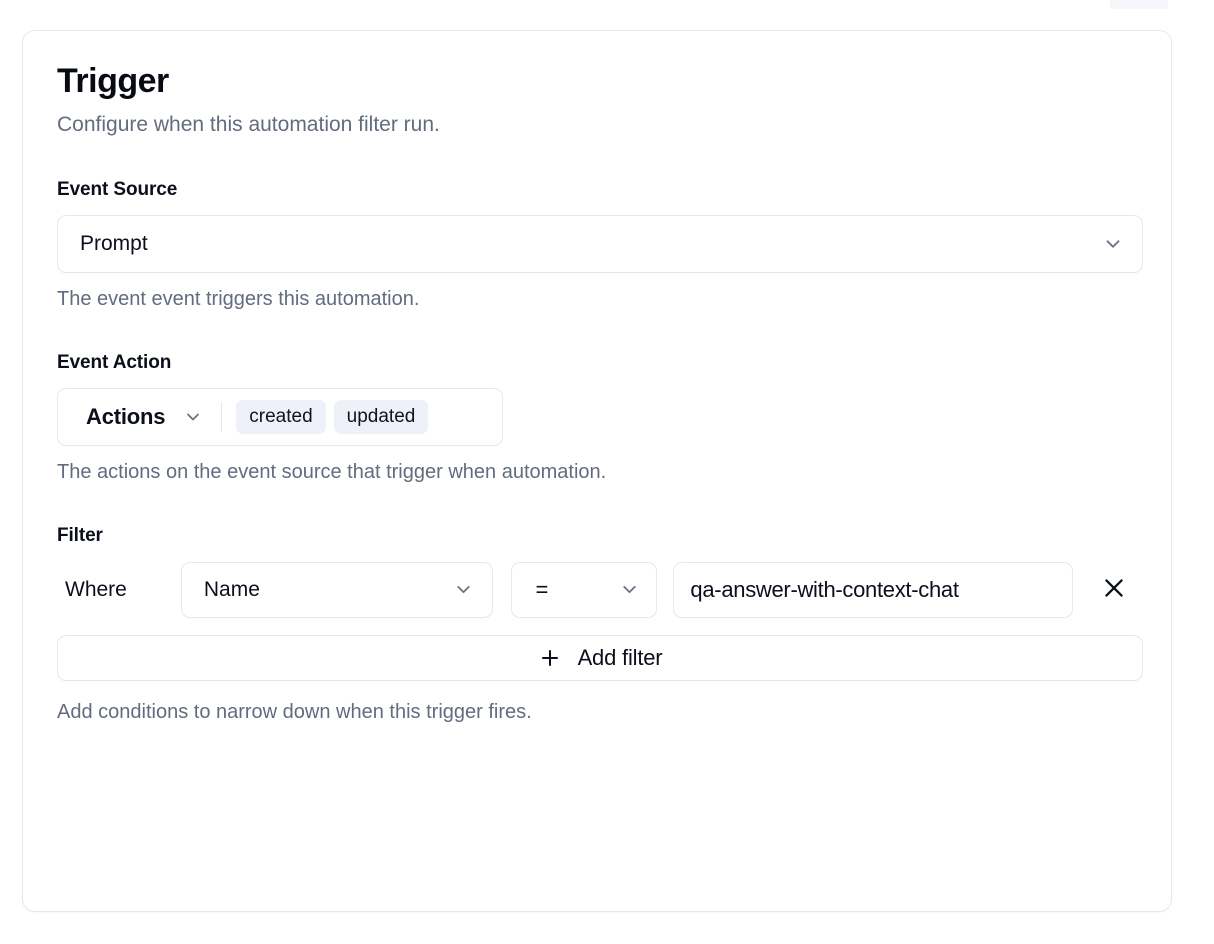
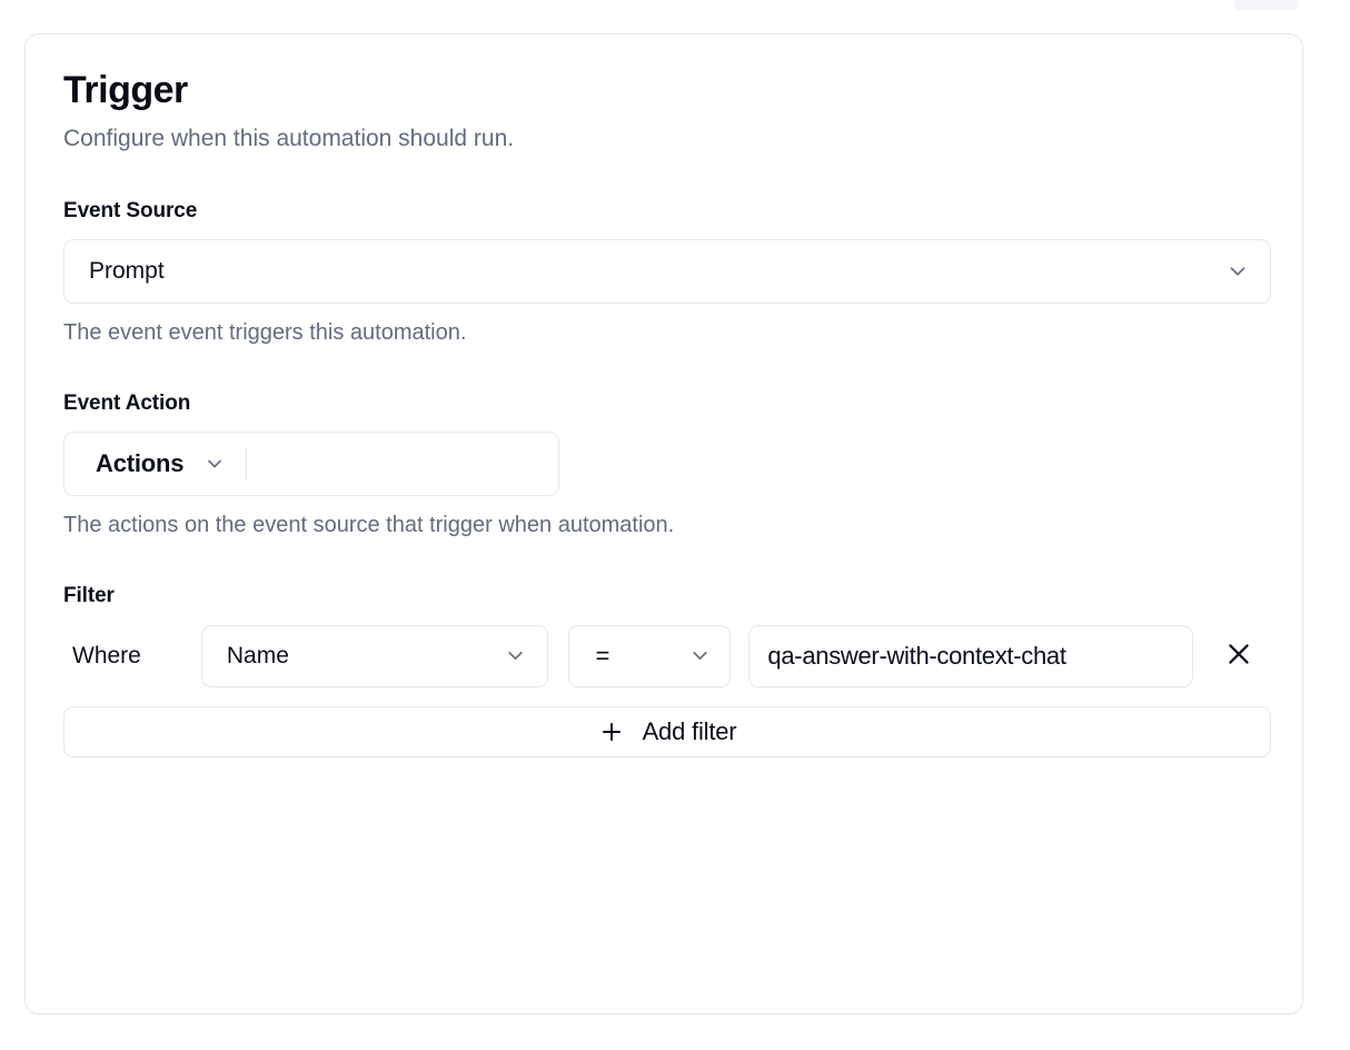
  Trigger
- Configure when this automation filter run.
+ Configure when this automation should run.
  Event Source
  Prompt
  The event event triggers this automation.
  Event Action
  Actions
- created
- updated
  The actions on the event source that trigger when automation.
  Filter
  Where
  Name
  =
  qa-answer-with-context-chat
  Add filter
- Add conditions to narrow down when this trigger fires.
